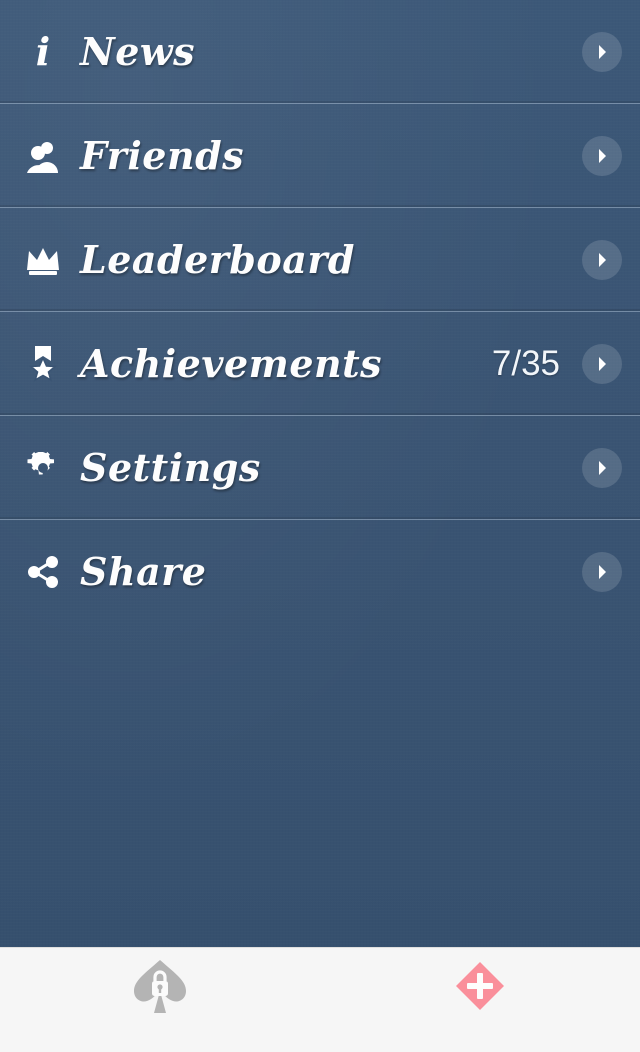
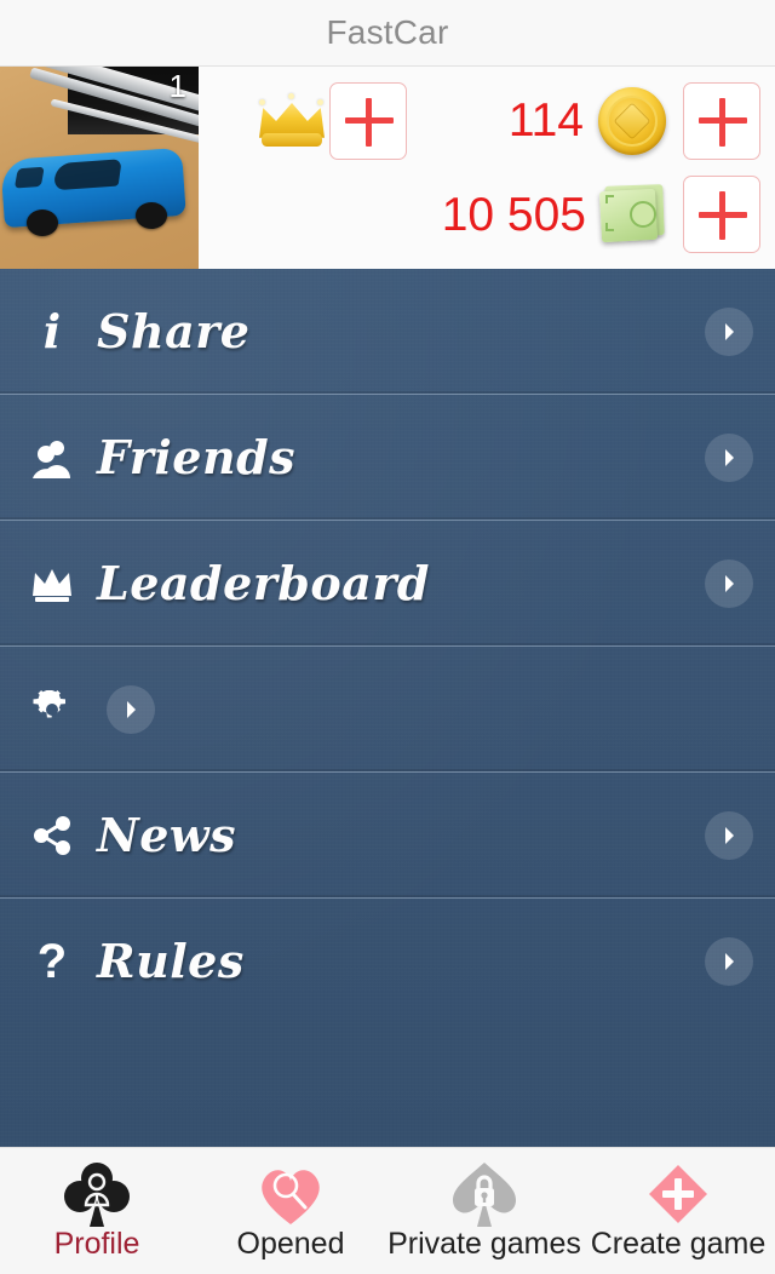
+ FastCar
+ 1
+ 114
+ 10 505
  i
- News
+ Share
  Friends
  Leaderboard
- Achievements
- 7/35
- Settings
- Share
+ News
+ ?
+ Rules
+ Profile
+ Opened
+ Private games
+ Create game
